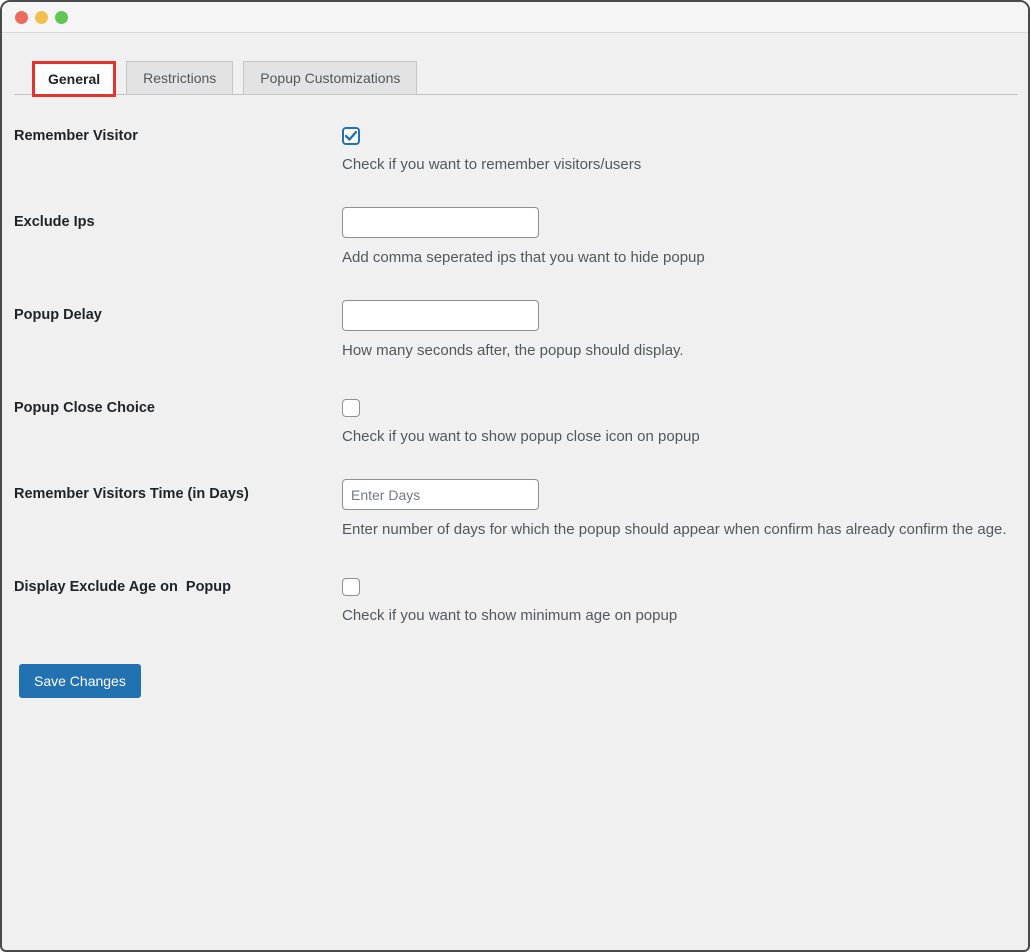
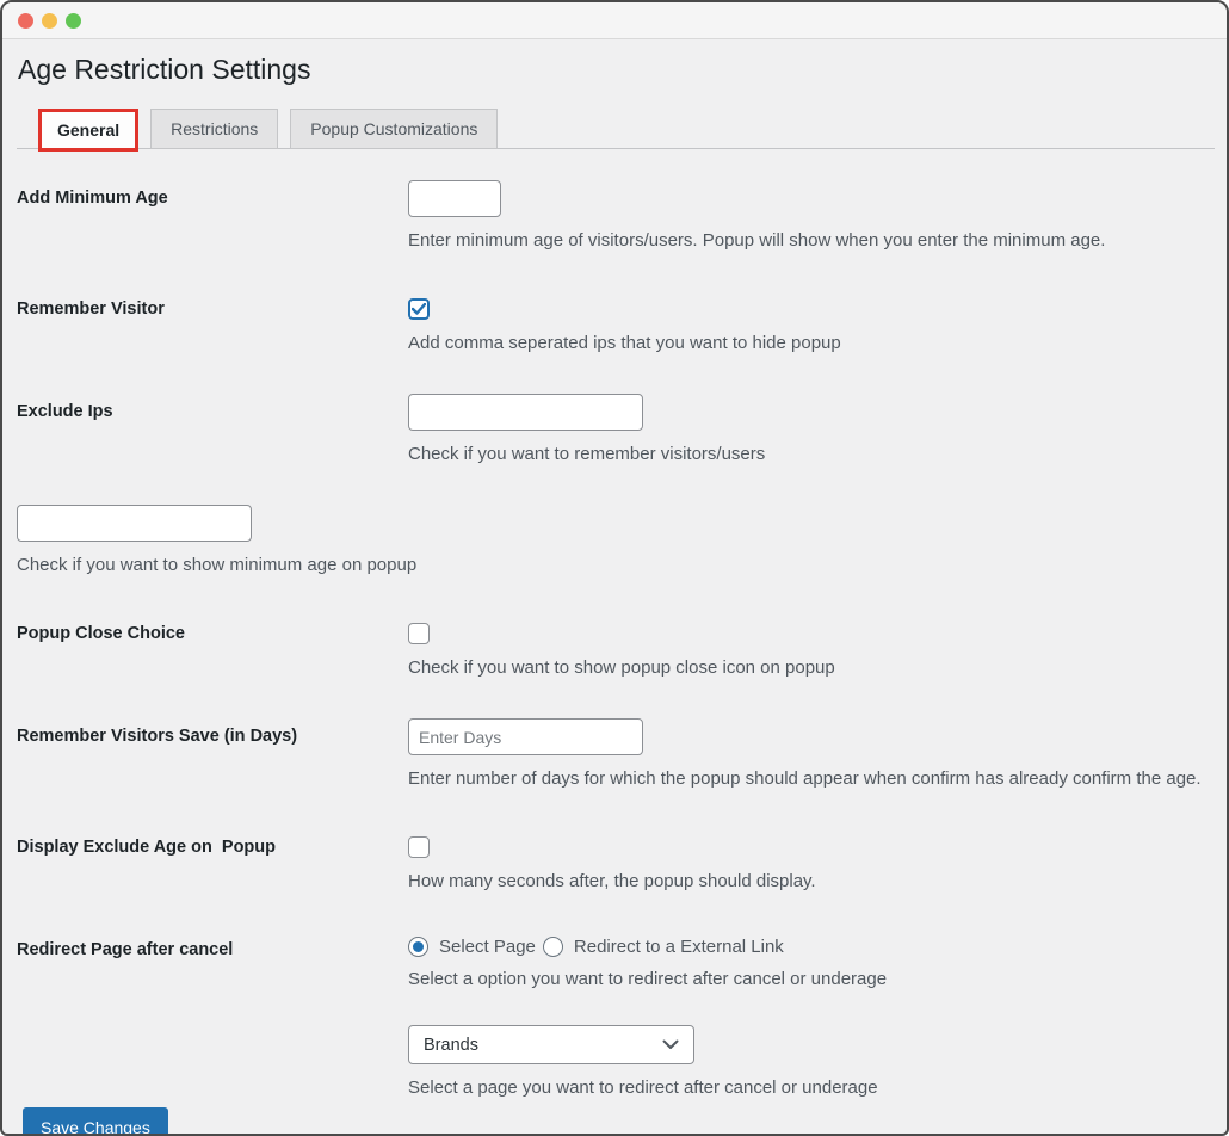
+ Age Restriction Settings
  General
  Restrictions
  Popup Customizations
+ Add Minimum Age
+ Enter minimum age of visitors/users. Popup will show when you enter the minimum age.
  Remember Visitor
- Check if you want to remember visitors/users
+ Add comma seperated ips that you want to hide popup
  Exclude Ips
- Add comma seperated ips that you want to hide popup
+ Check if you want to remember visitors/users
- Popup Delay
- How many seconds after, the popup should display.
+ Check if you want to show minimum age on popup
  Popup Close Choice
  Check if you want to show popup close icon on popup
- Remember Visitors Time (in Days)
+ Remember Visitors Save (in Days)
  Enter Days
  Enter number of days for which the popup should appear when confirm has already confirm the age.
  Display Exclude Age on Popup
- Check if you want to show minimum age on popup
+ How many seconds after, the popup should display.
+ Redirect Page after cancel
+ Select Page
+ Redirect to a External Link
+ Select a option you want to redirect after cancel or underage
+ Brands
+ Select a page you want to redirect after cancel or underage
  Save Changes
